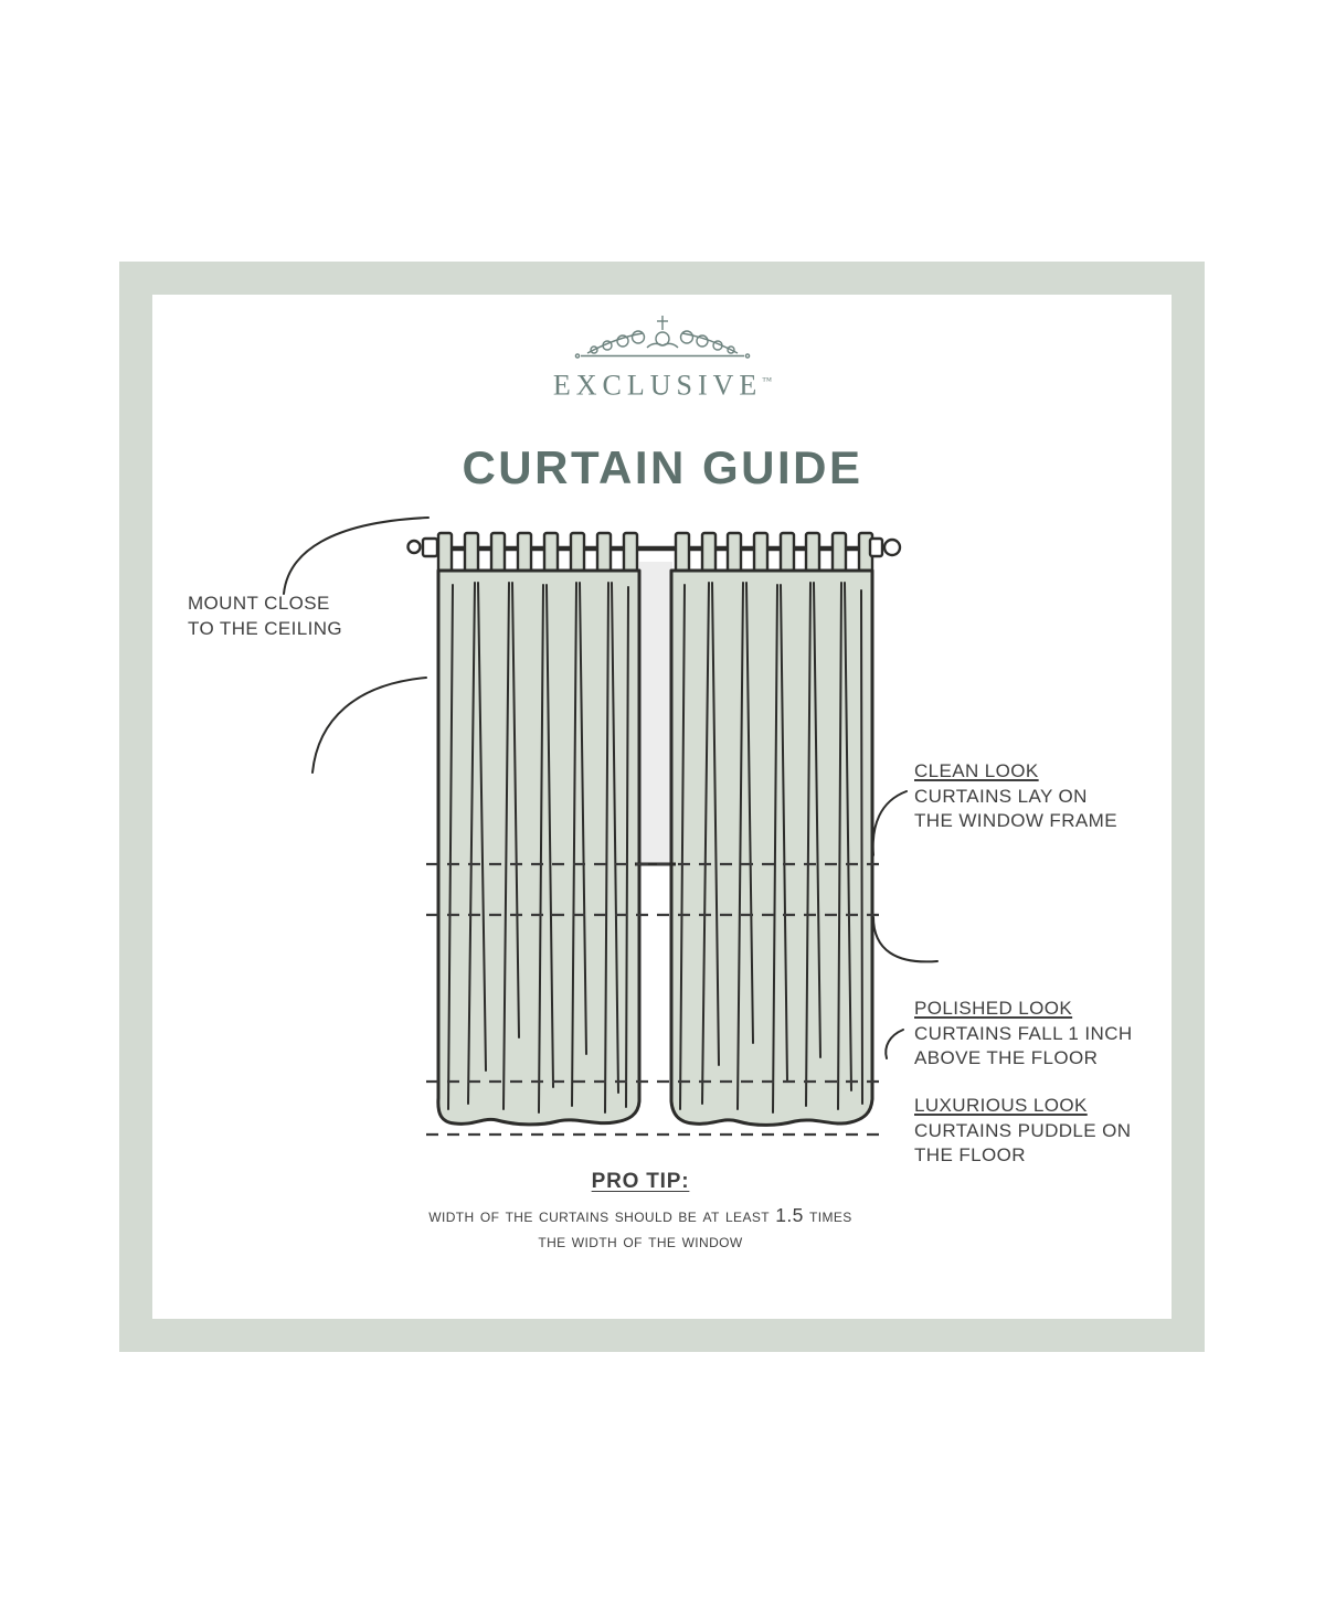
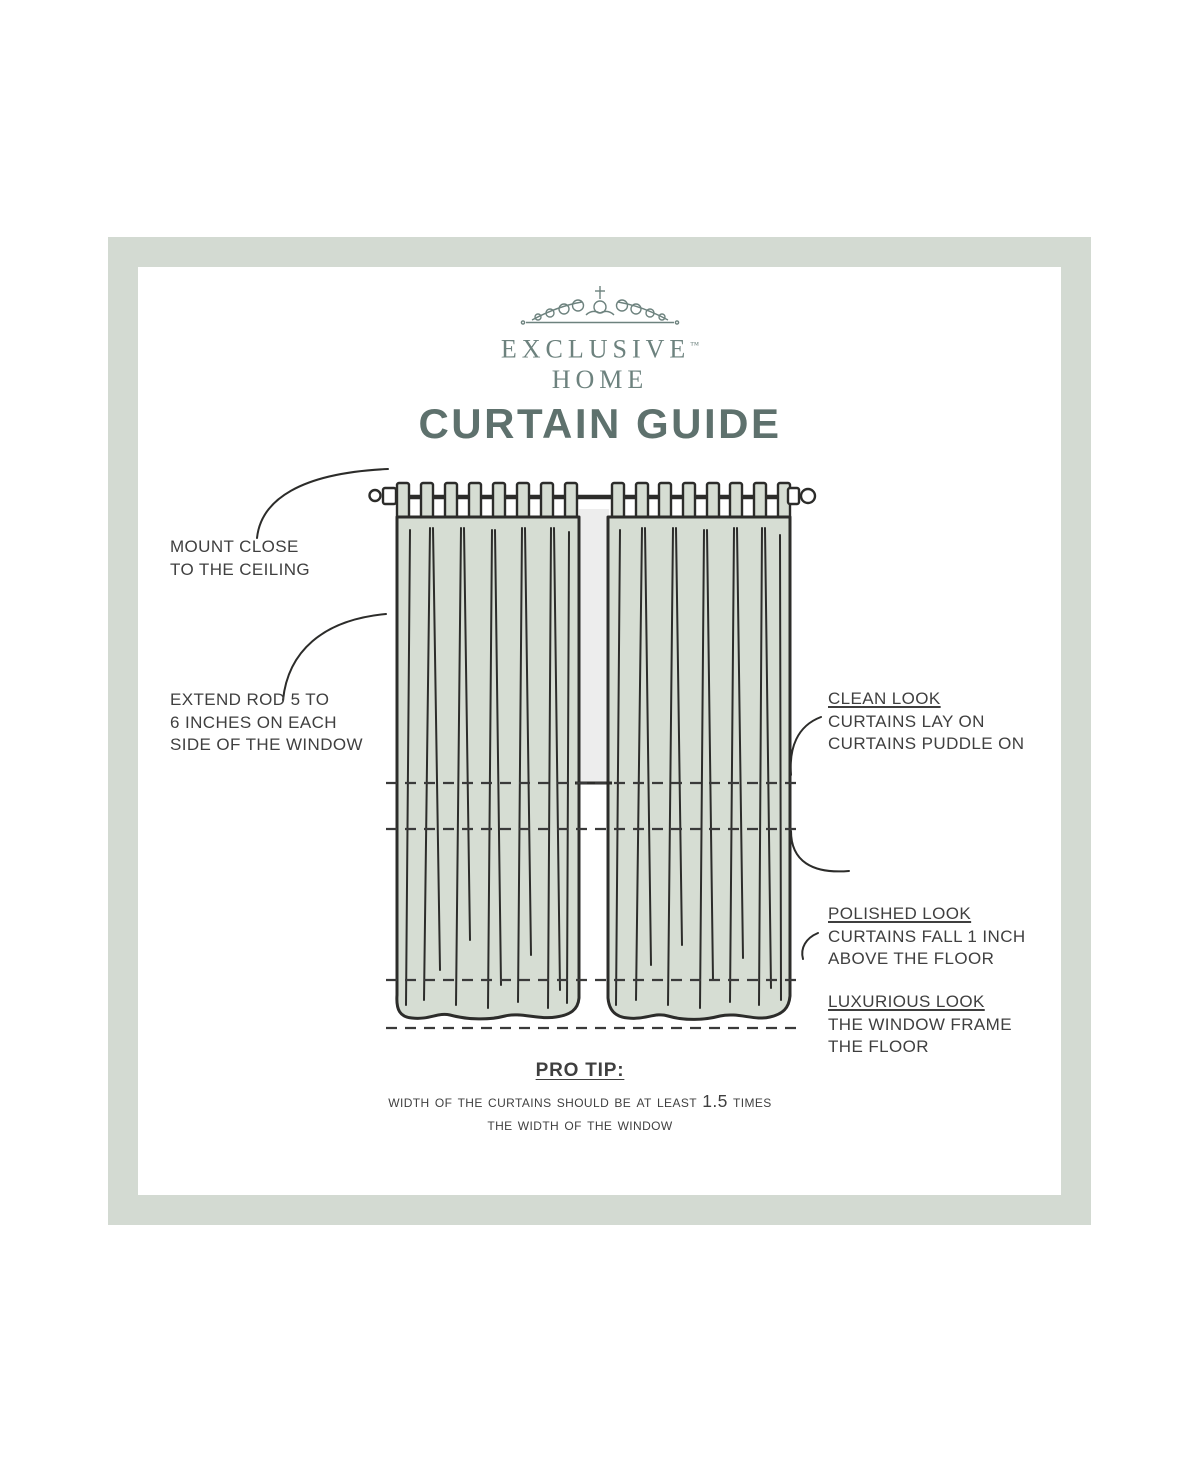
  EXCLUSIVE™
+ HOME
  CURTAIN GUIDE
  MOUNT CLOSE
  TO THE CEILING
+ EXTEND ROD 5 TO
+ 6 INCHES ON EACH
+ SIDE OF THE WINDOW
  CLEAN LOOK
  CURTAINS LAY ON
- THE WINDOW FRAME
+ CURTAINS PUDDLE ON
  POLISHED LOOK
  CURTAINS FALL 1 INCH
  ABOVE THE FLOOR
  LUXURIOUS LOOK
- CURTAINS PUDDLE ON
+ THE WINDOW FRAME
  THE FLOOR
  PRO TIP:
  width of the curtains should be at least 1.5 times
  the width of the window
